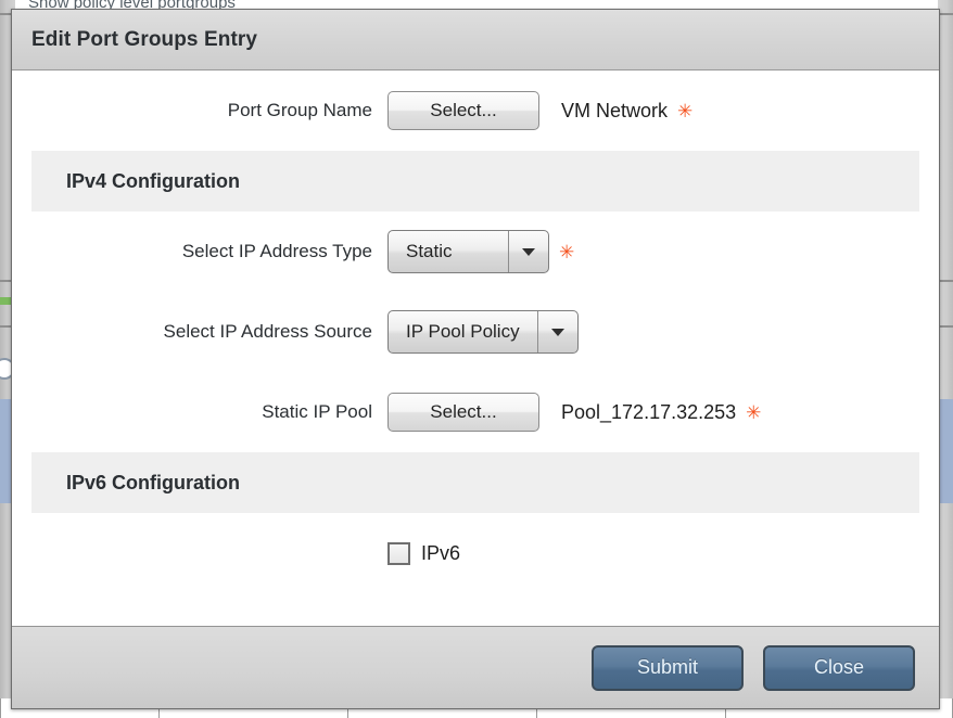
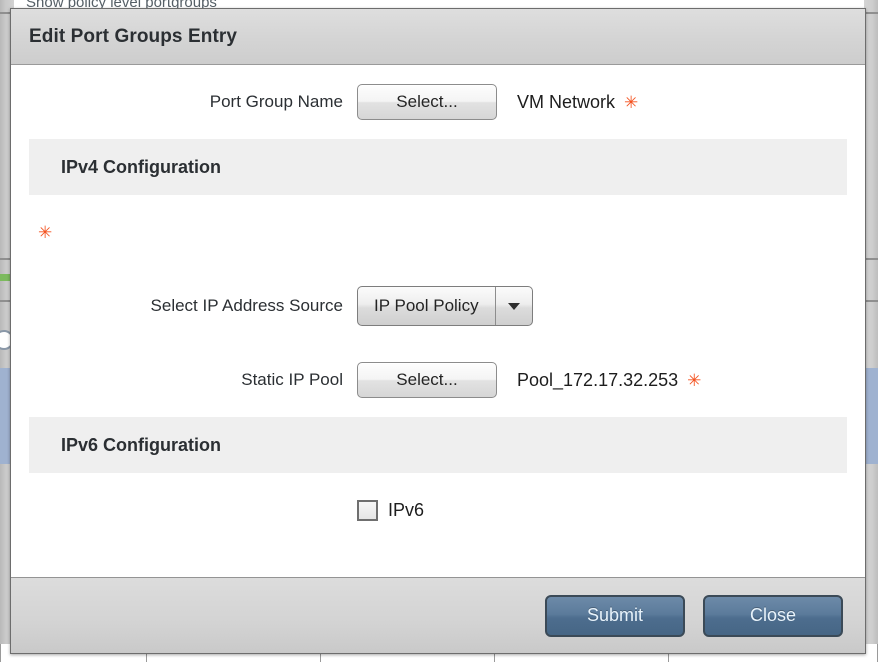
  Show policy level portgroups
  Edit Port Groups Entry
  Port Group Name
  Select...
  VM Network
  ✳
  IPv4 Configuration
- Select IP Address Type
- Static
  ✳
  Select IP Address Source
  IP Pool Policy
  Static IP Pool
  Select...
  Pool_172.17.32.253
  ✳
  IPv6 Configuration
  IPv6
  Submit
  Close
